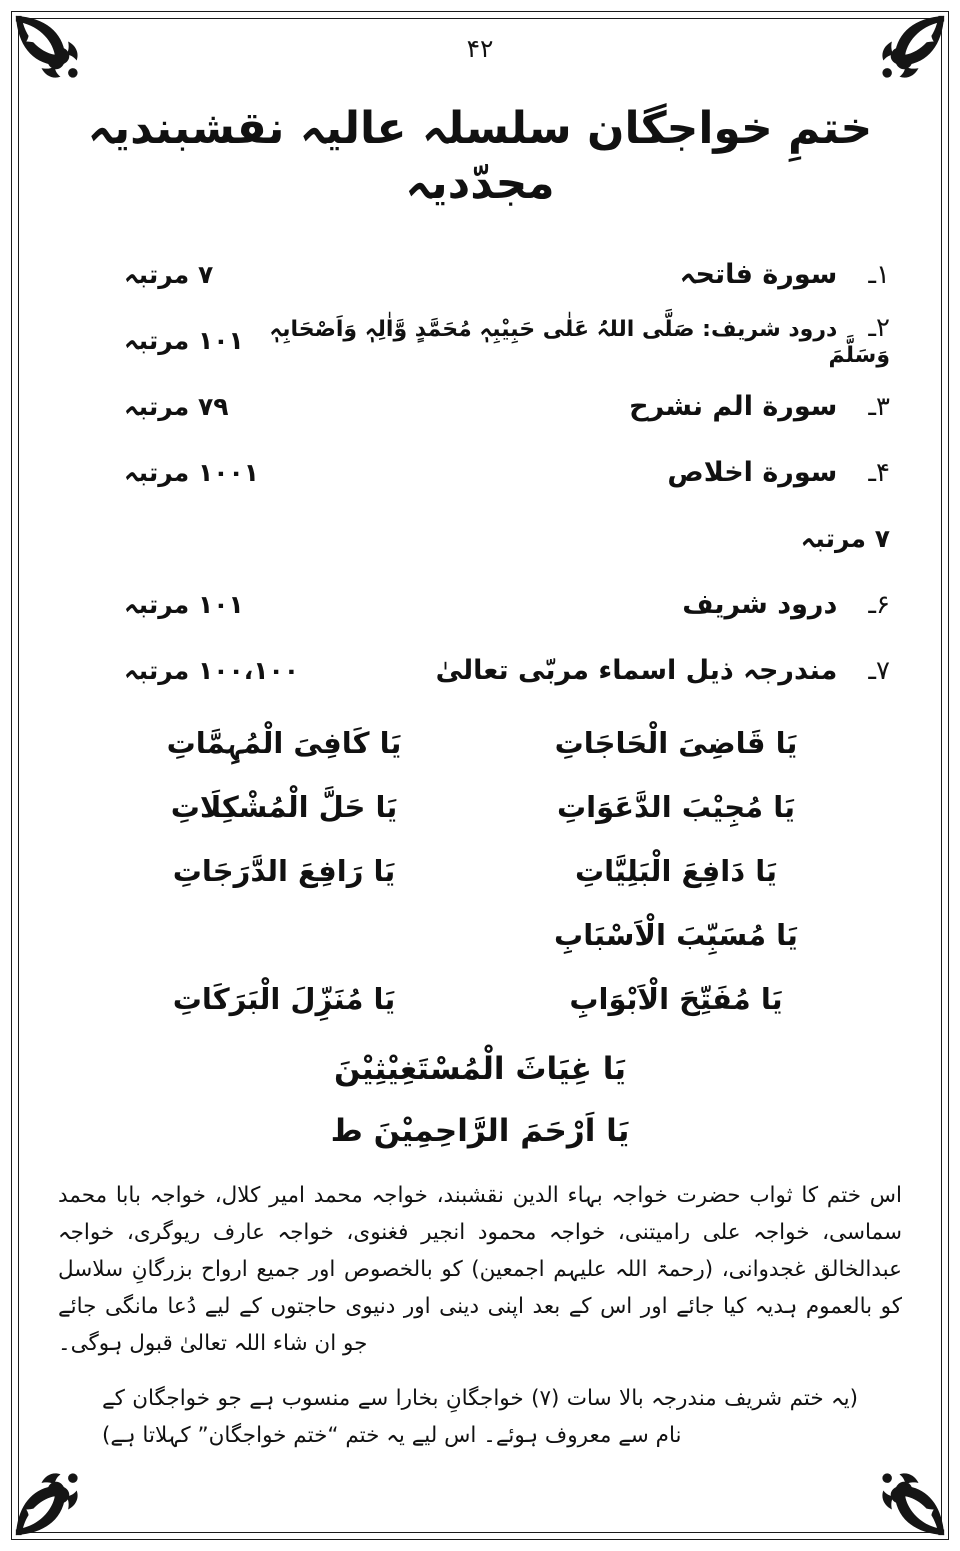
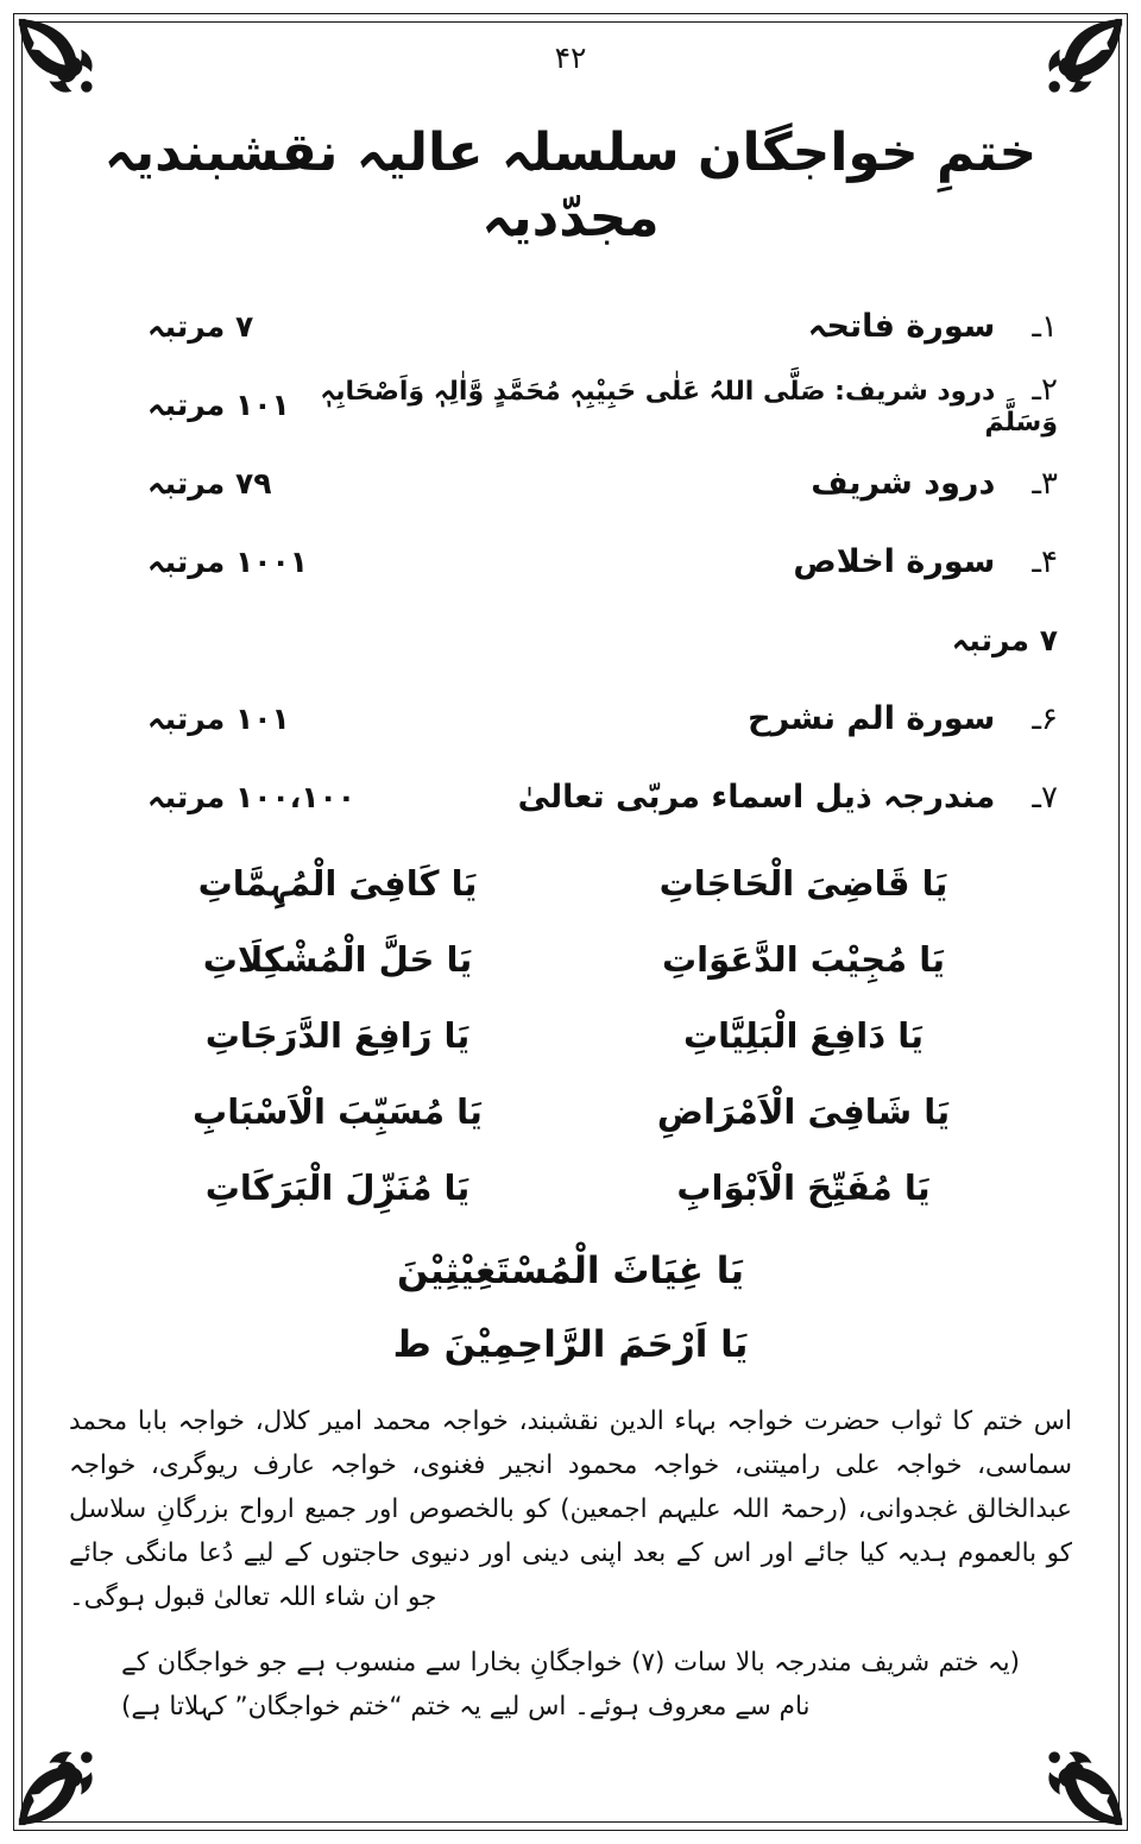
  ۴۲
  ختمِ خواجگان سلسلہ عالیہ نقشبندیہ مجدّدیہ
  ۱ـ سورة فاتحہ
  ۷ مرتبہ
  ۲ـ درود شریف: صَلَّی اللہُ عَلٰی حَبِیْبِہٖ مُحَمَّدٍ وَّاٰلِہٖ وَاَصْحَابِہٖ وَسَلَّمَ
  ۱۰۱ مرتبہ
- ۳ـ سورة الم نشرح
+ ۳ـ درود شریف
  ۷۹ مرتبہ
  ۴ـ سورة اخلاص
  ۱۰۰۱ مرتبہ
  ۷ مرتبہ
- ۶ـ درود شریف
+ ۶ـ سورة الم نشرح
  ۱۰۱ مرتبہ
  ۷ـ مندرجہ ذیل اسماء مربّی تعالیٰ
  ۱۰۰،۱۰۰ مرتبہ
  یَا قَاضِیَ الْحَاجَاتِ
  یَا کَافِیَ الْمُہِمَّاتِ
  یَا مُجِیْبَ الدَّعَوَاتِ
  یَا حَلَّ الْمُشْکِلَاتِ
  یَا دَافِعَ الْبَلِیَّاتِ
  یَا رَافِعَ الدَّرَجَاتِ
+ یَا شَافِیَ الْاَمْرَاضِ
  یَا مُسَبِّبَ الْاَسْبَابِ
  یَا مُفَتِّحَ الْاَبْوَابِ
  یَا مُنَزِّلَ الْبَرَکَاتِ
  یَا غِیَاثَ الْمُسْتَغِیْثِیْنَ
  یَا اَرْحَمَ الرَّاحِمِیْنَ ط
  اس ختم کا ثواب حضرت خواجہ بہاء الدین نقشبند، خواجہ محمد امیر کلال، خواجہ بابا محمد سماسی، خواجہ علی رامیتنی، خواجہ محمود انجیر فغنوی، خواجہ عارف ریوگری، خواجہ عبدالخالق غجدوانی، (رحمۃ اللہ علیہم اجمعین) کو بالخصوص اور جمیع ارواح بزرگانِ سلاسل کو بالعموم ہدیہ کیا جائے اور اس کے بعد اپنی دینی اور دنیوی حاجتوں کے لیے دُعا مانگی جائے جو ان شاء اللہ تعالیٰ قبول ہوگی۔
  (یہ ختم شریف مندرجہ بالا سات (۷) خواجگانِ بخارا سے منسوب ہے جو خواجگان کے نام سے معروف ہوئے۔ اس لیے یہ ختم “ختم خواجگان” کہلاتا ہے)
